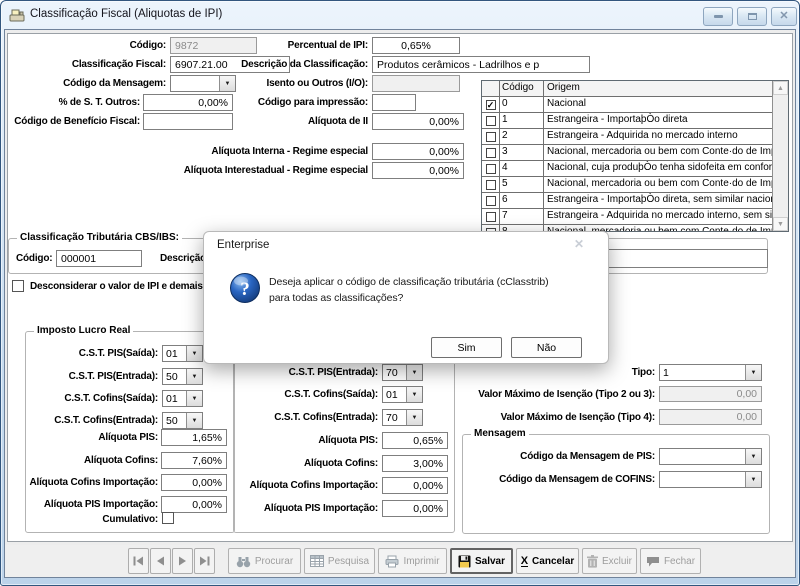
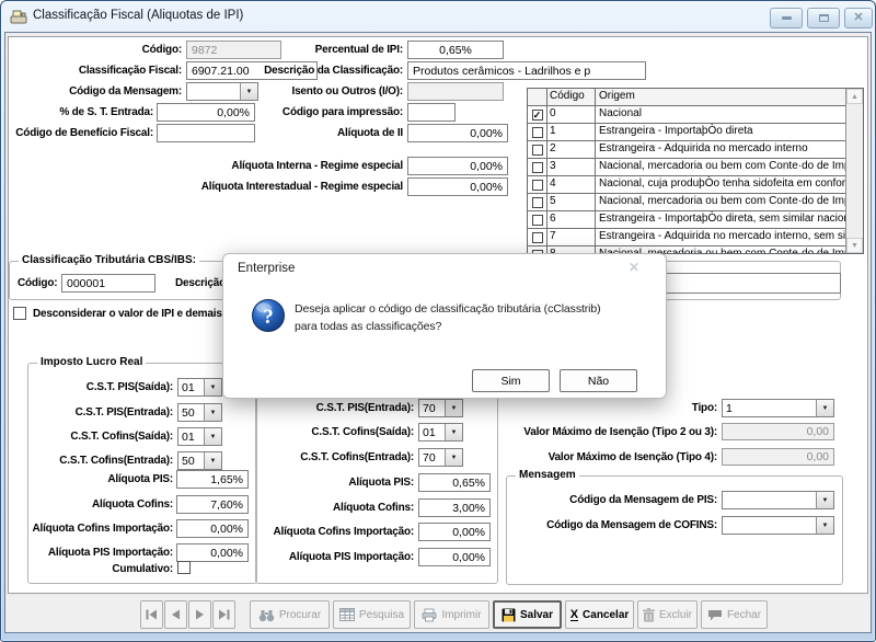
  Classificação Fiscal (Aliquotas de IPI)
  ✕
  Código:
  9872
  Classificação Fiscal:
  6907.21.00
  Código da Mensagem:
- % de S. T. Outros:
+ % de S. T. Entrada:
  0,00%
  Código de Benefício Fiscal:
  Percentual de IPI:
  0,65%
  Descrição da Classificação:
  Produtos cerâmicos - Ladrilhos e p
  Isento ou Outros (I/O):
  Código para impressão:
  Alíquota de II
  0,00%
  Alíquota Interna - Regime especial
  0,00%
  Alíquota Interestadual - Regime especial
  0,00%
  Código
  Origem
  ✓
  0
  Nacional
  1
  Estrangeira - ImportaþÒo direta
  2
  Estrangeira - Adquirida no mercado interno
  3
  Nacional, mercadoria ou bem com Conte·do de Im
  4
  Nacional, cuja produþÒo tenha sidofeita em confor
  5
  Nacional, mercadoria ou bem com Conte·do de Im
  6
  Estrangeira - ImportaþÒo direta, sem similar nacio
  7
  Estrangeira - Adquirida no mercado interno, sem si
  Classificação Tributária CBS/IBS:
  Código:
  000001
  Descriçã
  Desconsiderar o valor de IPI e demais
  Imposto Lucro Real
  C.S.T. PIS(Saída):
  01
  C.S.T. PIS(Entrada):
  50
  C.S.T. Cofins(Saída):
  01
  C.S.T. Cofins(Entrada):
  50
  Alíquota PIS:
  1,65%
  Alíquota Cofins:
  7,60%
  Alíquota Cofins Importação:
  0,00%
  Alíquota PIS Importação:
  0,00%
  Cumulativo:
  C.S.T. PIS(Entrada):
  70
  C.S.T. Cofins(Saída):
  01
  C.S.T. Cofins(Entrada):
  70
  Alíquota PIS:
  0,65%
  Alíquota Cofins:
  3,00%
  Alíquota Cofins Importação:
  0,00%
  Alíquota PIS Importação:
  0,00%
  Tipo:
  1
  Valor Máximo de Isenção (Tipo 2 ou 3):
  0,00
  Valor Máximo de Isenção (Tipo 4):
  0,00
  Mensagem
  Código da Mensagem de PIS:
  Código da Mensagem de COFINS:
  Procurar
  Pesquisa
  Imprimir
  Salvar
  X
  Cancelar
  Excluir
  Fechar
  Enterprise
  ✕
  ?
  Deseja aplicar o código de classificação tributária (cClasstrib)
  para todas as classificações?
  Sim
  Não
